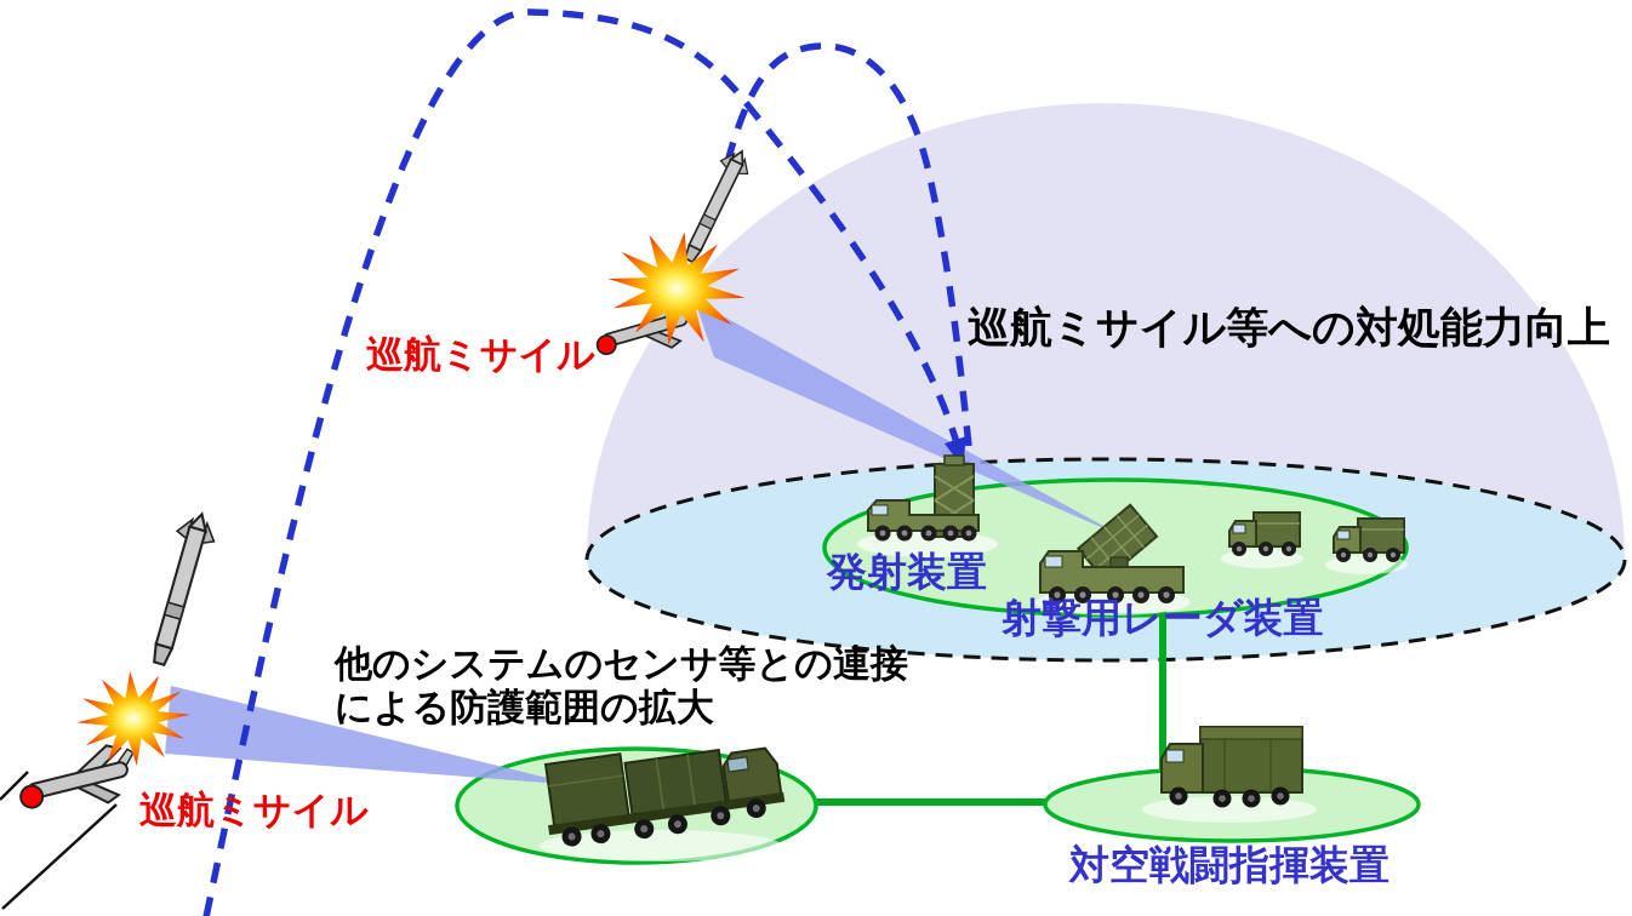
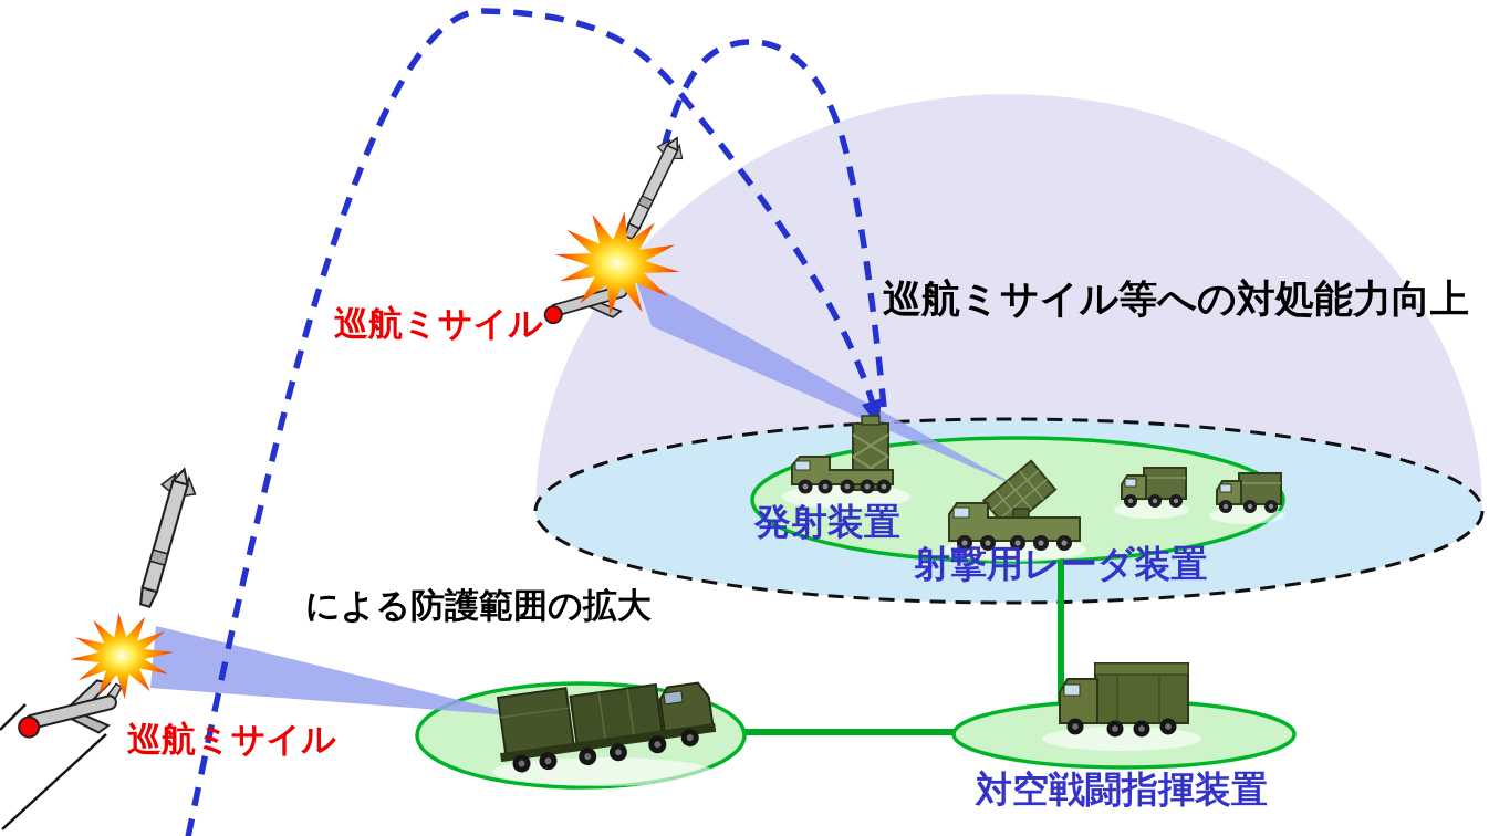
  巡航ミサイル等への対処能力向上
- 他のシステムのセンサ等との連接
  による防護範囲の拡大
  巡航ミサイル
  巡航ミサイル
  発射装置
  射撃用レーダ装置
  対空戦闘指揮装置
